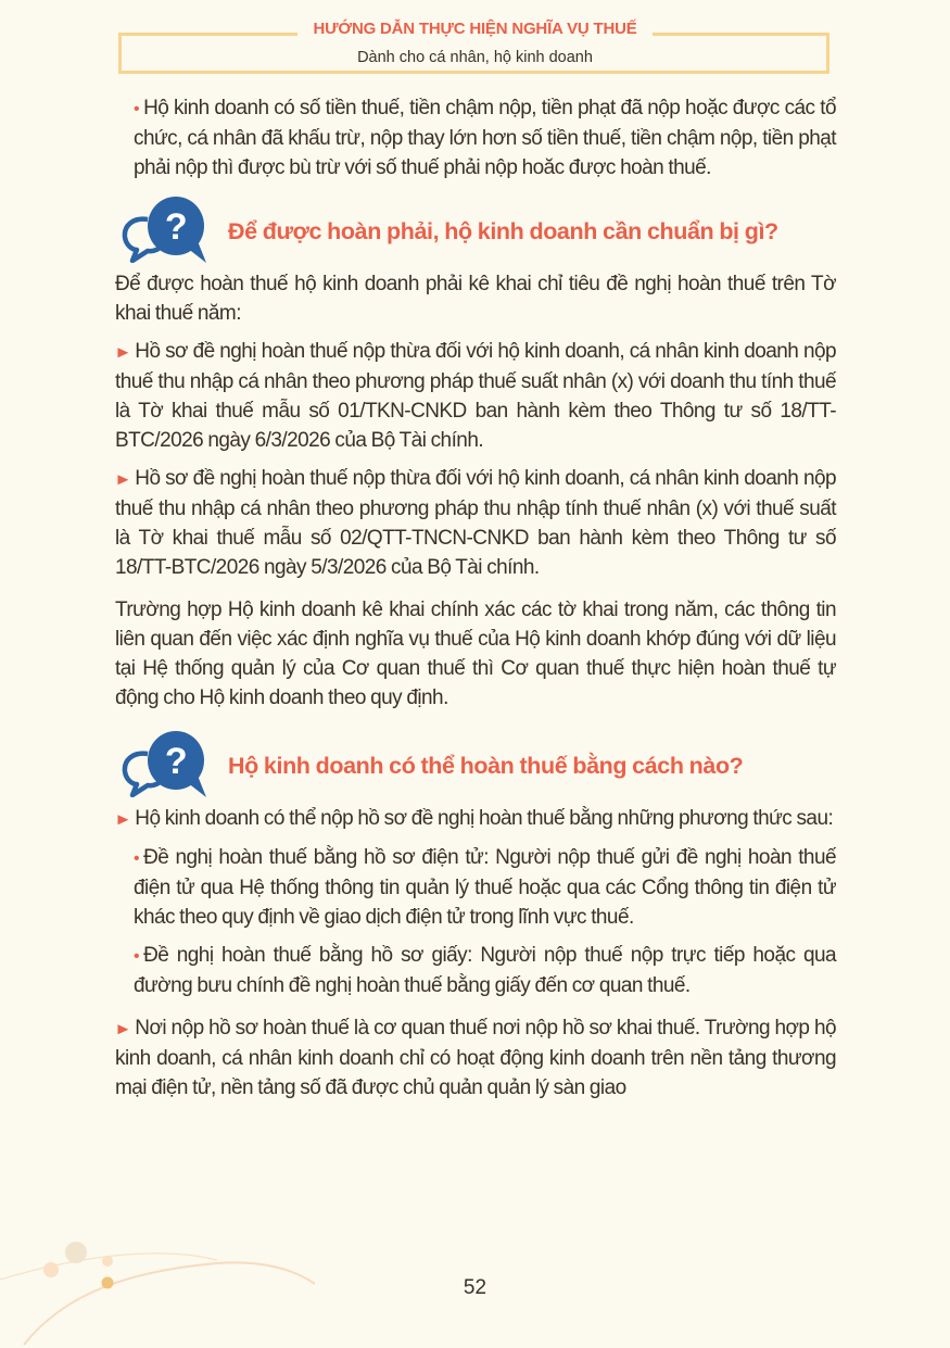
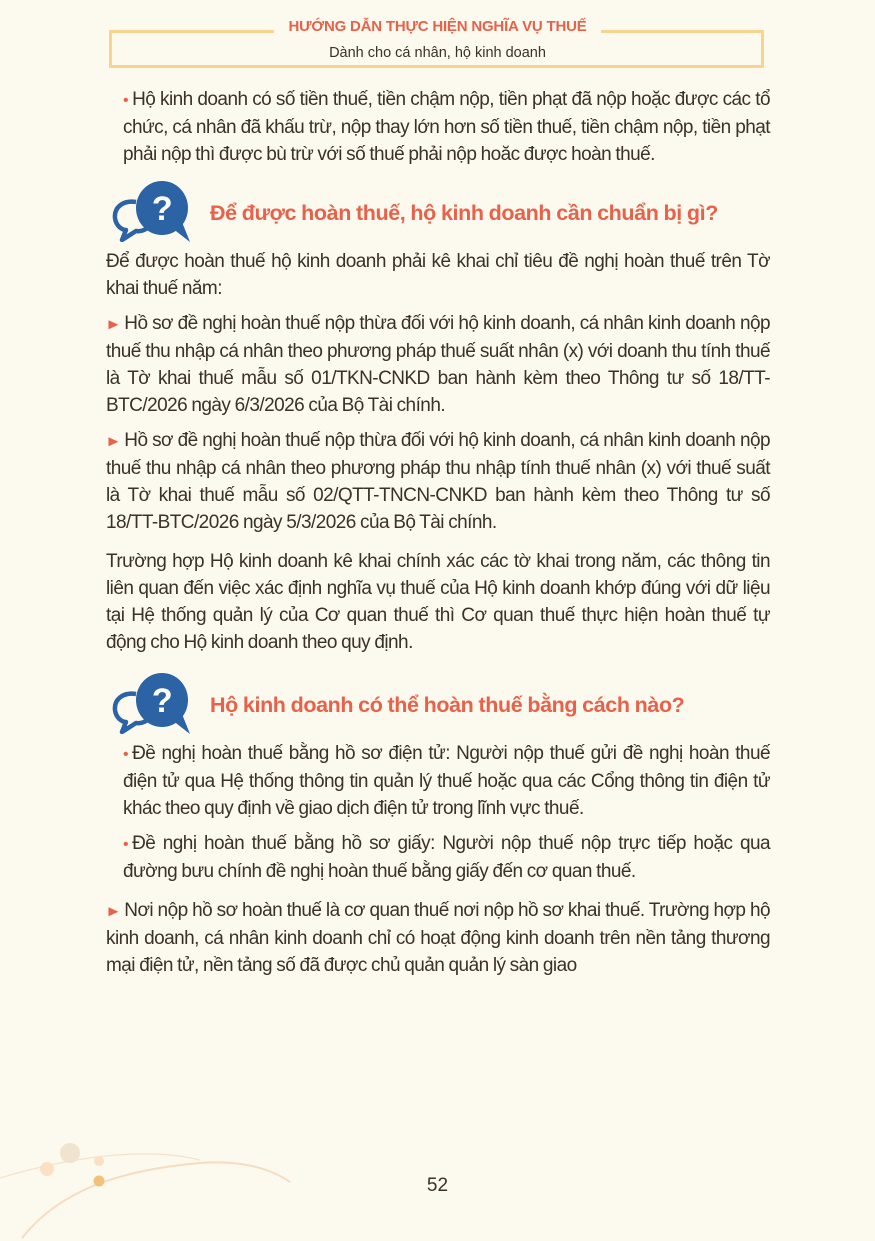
  HƯỚNG DẪN THỰC HIỆN NGHĨA VỤ THUẾ
  Dành cho cá nhân, hộ kinh doanh
  • Hộ kinh doanh có số tiền thuế, tiền chậm nộp, tiền phạt đã nộp hoặc được các tổ chức, cá nhân đã khấu trừ, nộp thay lớn hơn số tiền thuế, tiền chậm nộp, tiền phạt phải nộp thì được bù trừ với số thuế phải nộp hoăc được hoàn thuế.
  ?
- Để được hoàn phải, hộ kinh doanh cần chuẩn bị gì?
+ Để được hoàn thuế, hộ kinh doanh cần chuẩn bị gì?
  Để được hoàn thuế hộ kinh doanh phải kê khai chỉ tiêu đề nghị hoàn thuế trên Tờ khai thuế năm:
  ► Hồ sơ đề nghị hoàn thuế nộp thừa đối với hộ kinh doanh, cá nhân kinh doanh nộp thuế thu nhập cá nhân theo phương pháp thuế suất nhân (x) với doanh thu tính thuế là Tờ khai thuế mẫu số 01/TKN-CNKD ban hành kèm theo Thông tư số 18/TT-BTC/2026 ngày 6/3/2026 của Bộ Tài chính.
  ► Hồ sơ đề nghị hoàn thuế nộp thừa đối với hộ kinh doanh, cá nhân kinh doanh nộp thuế thu nhập cá nhân theo phương pháp thu nhập tính thuế nhân (x) với thuế suất là Tờ khai thuế mẫu số 02/QTT-TNCN-CNKD ban hành kèm theo Thông tư số 18/TT-BTC/2026 ngày 5/3/2026 của Bộ Tài chính.
  Trường hợp Hộ kinh doanh kê khai chính xác các tờ khai trong năm, các thông tin liên quan đến việc xác định nghĩa vụ thuế của Hộ kinh doanh khớp đúng với dữ liệu tại Hệ thống quản lý của Cơ quan thuế thì Cơ quan thuế thực hiện hoàn thuế tự động cho Hộ kinh doanh theo quy định.
  ?
  Hộ kinh doanh có thể hoàn thuế bằng cách nào?
- ► Hộ kinh doanh có thể nộp hồ sơ đề nghị hoàn thuế bằng những phương thức sau:
  • Đề nghị hoàn thuế bằng hồ sơ điện tử: Người nộp thuế gửi đề nghị hoàn thuế điện tử qua Hệ thống thông tin quản lý thuế hoặc qua các Cổng thông tin điện tử khác theo quy định về giao dịch điện tử trong lĩnh vực thuế.
  • Đề nghị hoàn thuế bằng hồ sơ giấy: Người nộp thuế nộp trực tiếp hoặc qua đường bưu chính đề nghị hoàn thuế bằng giấy đến cơ quan thuế.
  ► Nơi nộp hồ sơ hoàn thuế là cơ quan thuế nơi nộp hồ sơ khai thuế. Trường hợp hộ kinh doanh, cá nhân kinh doanh chỉ có hoạt động kinh doanh trên nền tảng thương mại điện tử, nền tảng số đã được chủ quản quản lý sàn giao
  52
